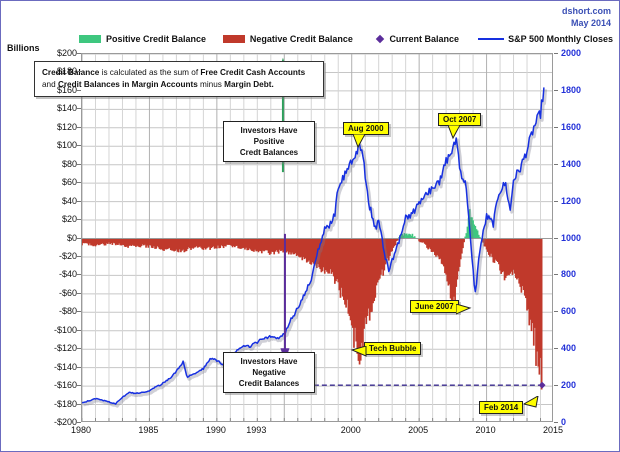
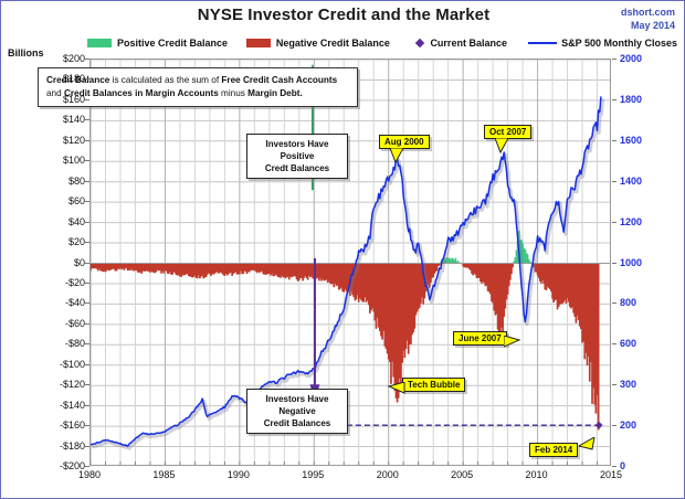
+ NYSE Investor Credit and the Market
  dshort.com
  May 2014
  Billions
  Positive Credit Balance
  Negative Credit Balance
  Current Balance
  S&P 500 Monthly Closes
  Credit Balance is calculated as the sum of Free Credit Cash Accounts
  and Credit Balances in Margin Accounts minus Margin Debt.
  Investors Have
  Positive
  Credt Balances
  Investors Have
  Negative
  Credit Balances
  Aug 2000
  Oct 2007
  June 2007
  Tech Bubble
  Feb 2014
  $200
  $180
  $160
  $140
  $120
  $100
  $80
  $60
  $40
  $20
  $0
  -$20
  -$40
  -$60
  -$80
  -$100
  -$120
  -$140
  -$160
  -$180
  -$200
  2000
  1800
  1600
  1400
  1200
  1000
  800
  600
- 400
+ 300
  200
  0
  1980
  1985
  1990
- 1993
+ 1995
  2000
  2005
  2010
  2015
